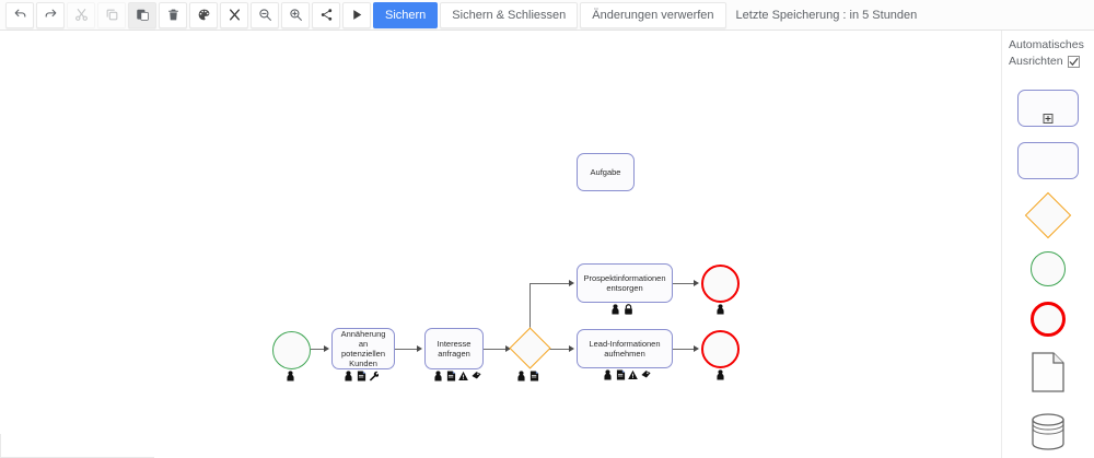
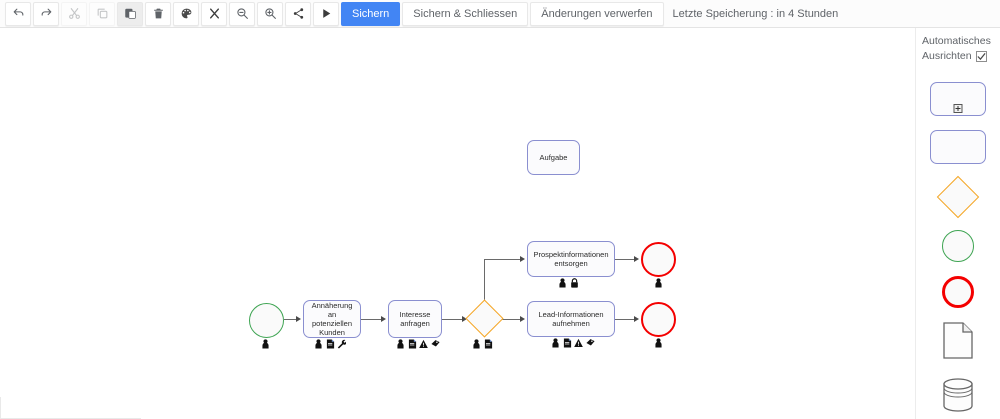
  Sichern
  Sichern & Schliessen
  Änderungen verwerfen
- Letzte Speicherung : in 5 Stunden
+ Letzte Speicherung : in 4 Stunden
  Aufgabe
  Annäherung an potenziellen Kunden
  Interesse anfragen
  Prospektinformationen entsorgen
  Lead-Informationen aufnehmen
  Automatisches
  Ausrichten
